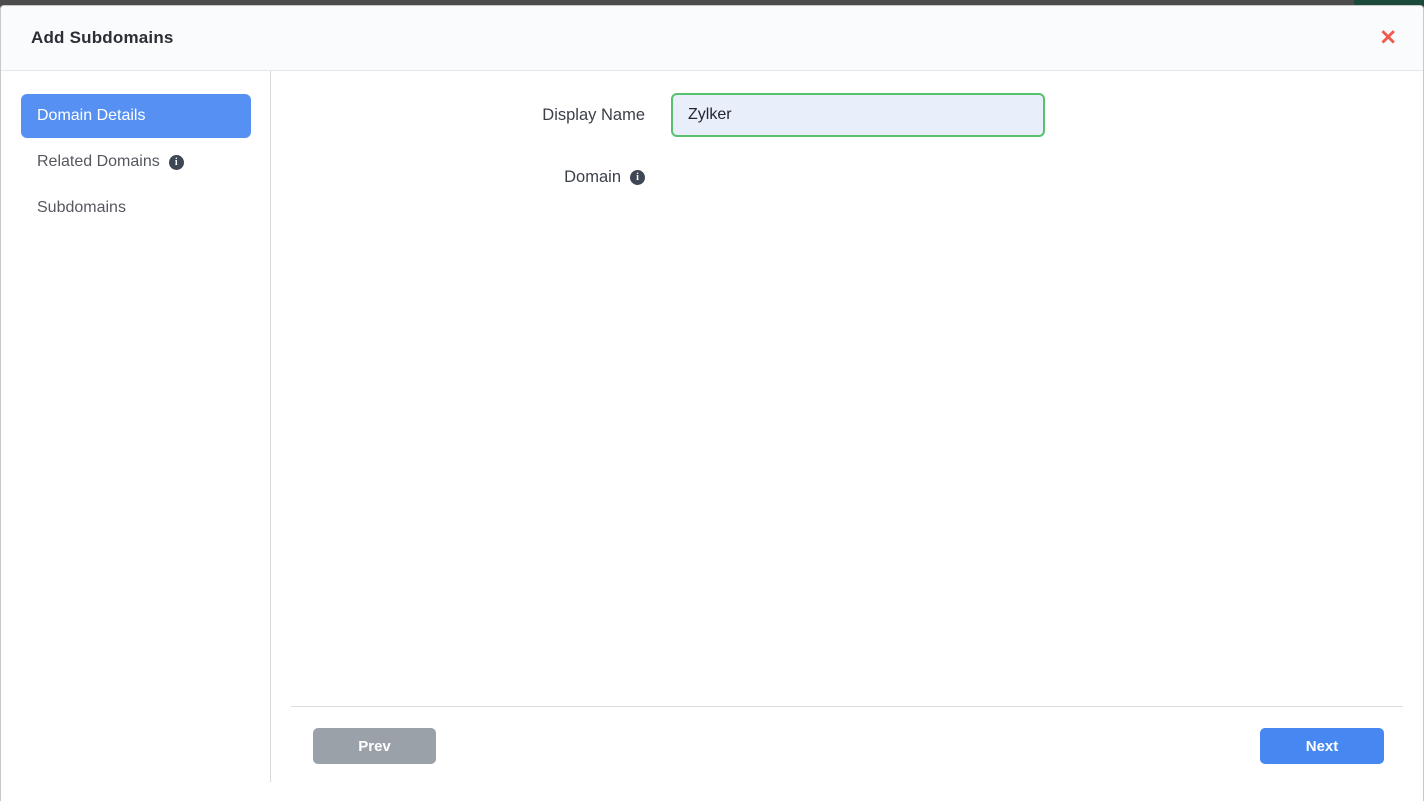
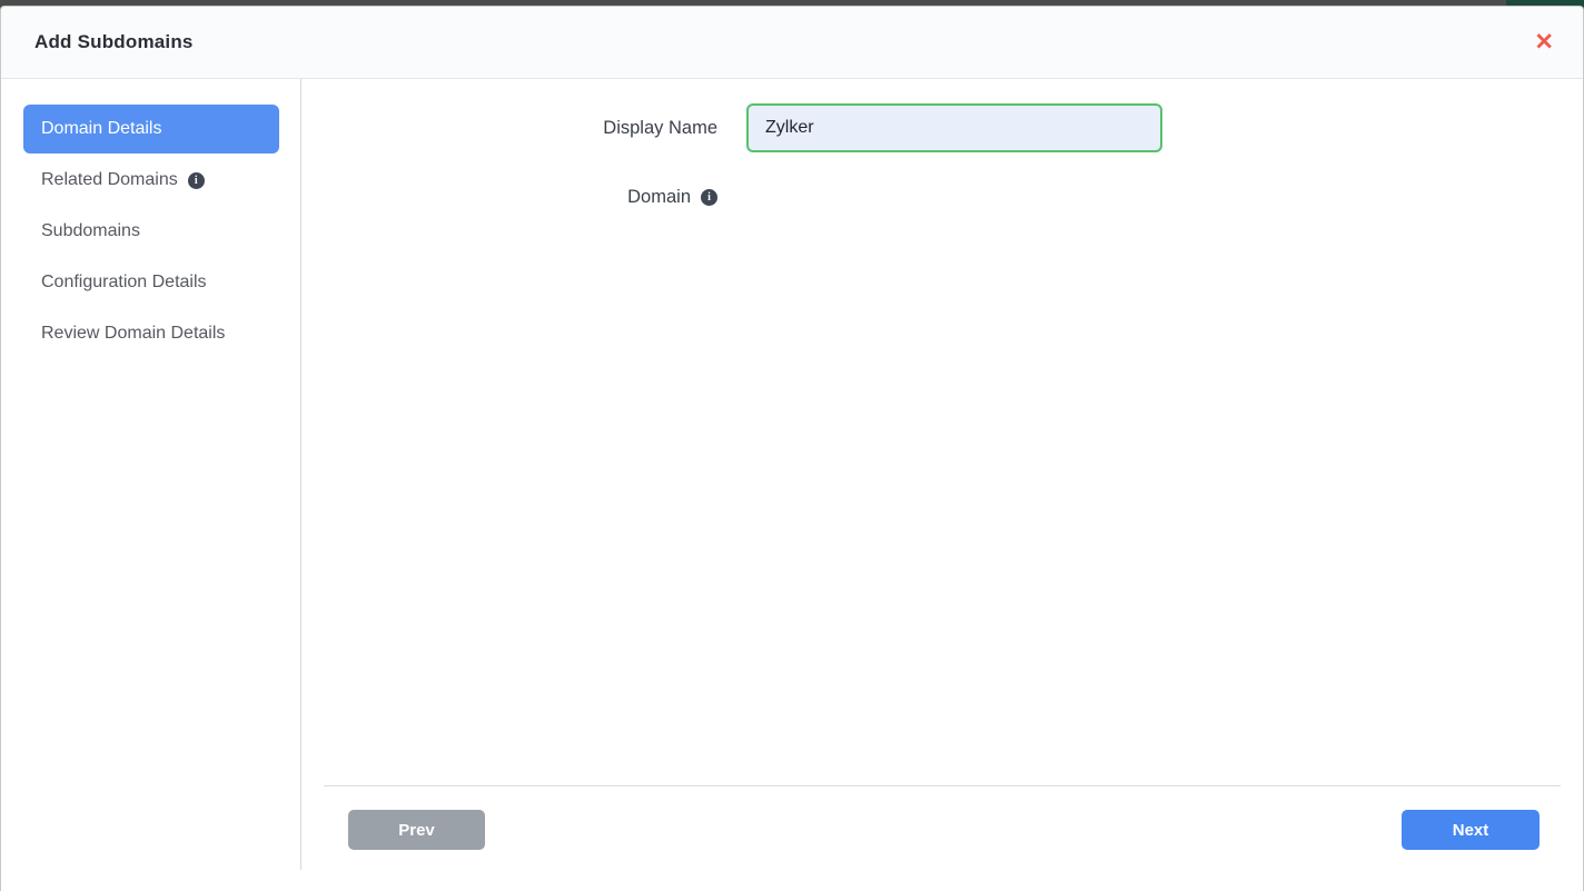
  Add Subdomains
  ✕
  Domain Details
  Related Domains
  i
  Subdomains
+ Configuration Details
+ Review Domain Details
  Display Name
  Zylker
  Domain
  i
  Prev
  Next
